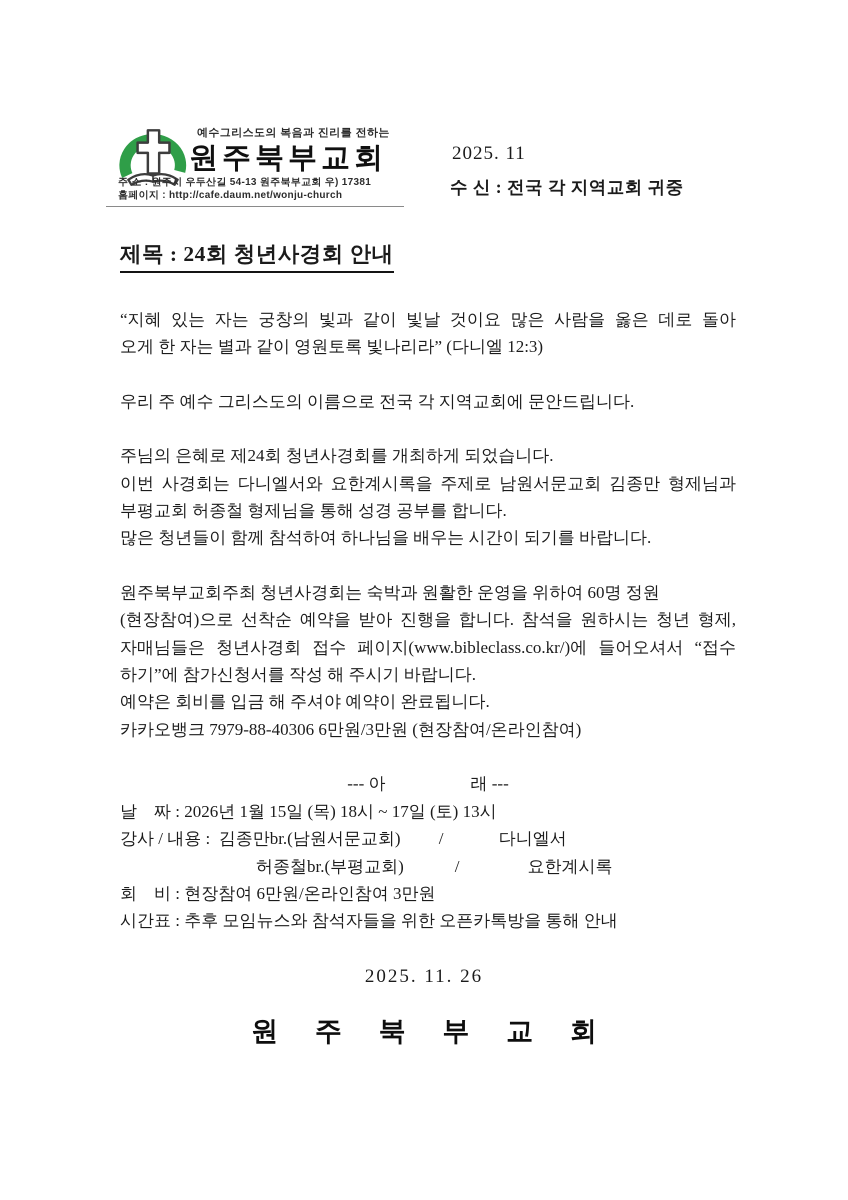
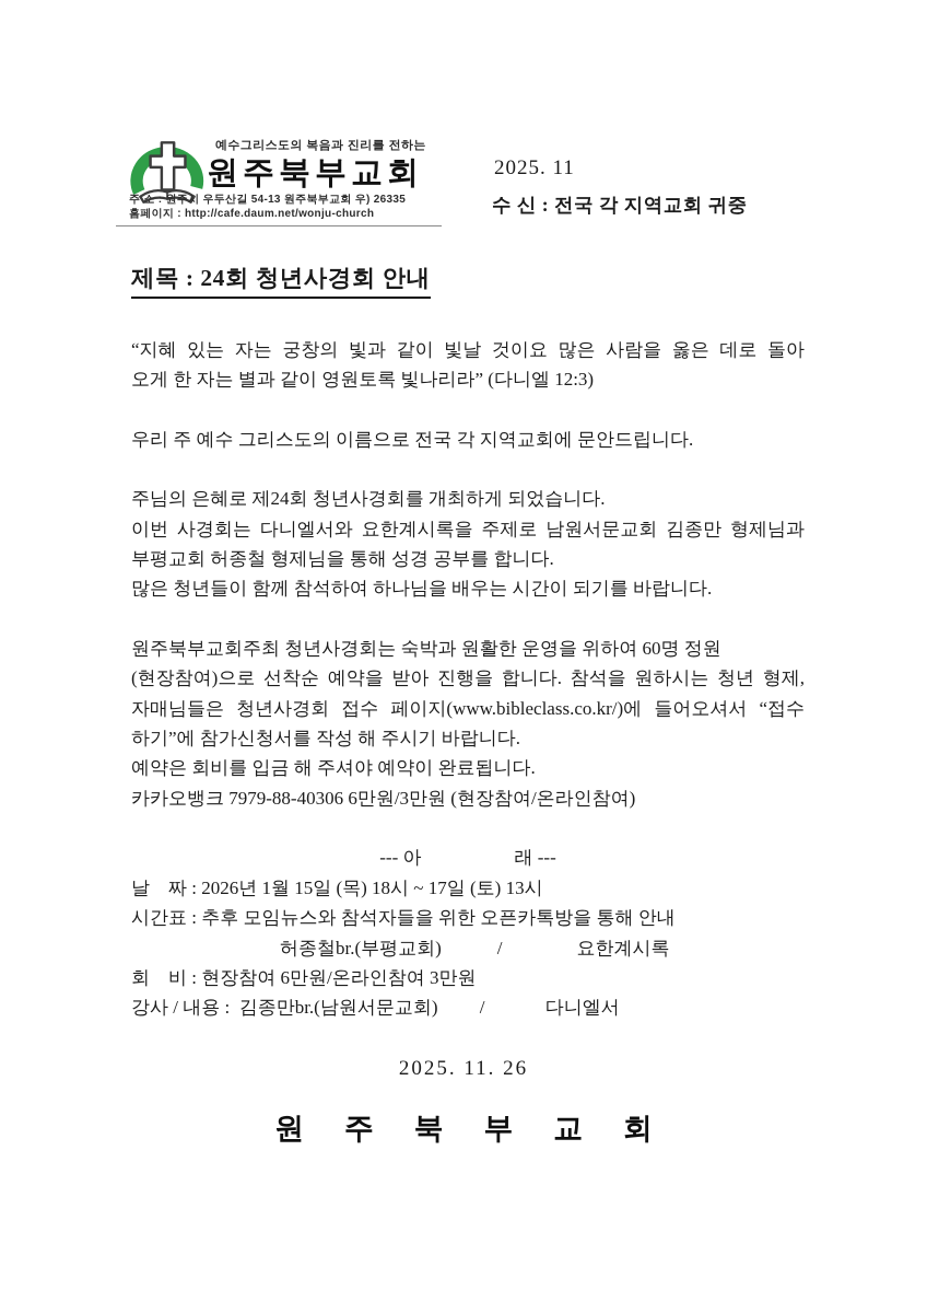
  예수그리스도의 복음과 진리를 전하는
  원주북부교회
- 주 소 : 원주시 우두산길 54-13 원주북부교회 우) 17381
+ 주 소 : 원주시 우두산길 54-13 원주북부교회 우) 26335
  홈페이지 : http://cafe.daum.net/wonju-church
  2025. 11
  수 신 : 전국 각 지역교회 귀중
  제목 : 24회 청년사경회 안내
  “지혜 있는 자는 궁창의 빛과 같이 빛날 것이요 많은 사람을 옳은 데로 돌아
  오게 한 자는 별과 같이 영원토록 빛나리라” (다니엘 12:3)
  우리 주 예수 그리스도의 이름으로 전국 각 지역교회에 문안드립니다.
  주님의 은혜로 제24회 청년사경회를 개최하게 되었습니다.
  이번 사경회는 다니엘서와 요한계시록을 주제로 남원서문교회 김종만 형제님과
  부평교회 허종철 형제님을 통해 성경 공부를 합니다.
  많은 청년들이 함께 참석하여 하나님을 배우는 시간이 되기를 바랍니다.
  원주북부교회주최 청년사경회는 숙박과 원활한 운영을 위하여 60명 정원
  (현장참여)으로 선착순 예약을 받아 진행을 합니다. 참석을 원하시는 청년 형제,
  자매님들은 청년사경회 접수 페이지(www.bibleclass.co.kr/)에 들어오셔서 “접수
  하기”에 참가신청서를 작성 해 주시기 바랍니다.
  예약은 회비를 입금 해 주셔야 예약이 완료됩니다.
  카카오뱅크 7979-88-40306 6만원/3만원 (현장참여/온라인참여)
  --- 아 래 ---
  날 짜 : 2026년 1월 15일 (목) 18시 ~ 17일 (토) 13시
- 강사 / 내용 : 김종만br.(남원서문교회) / 다니엘서
+ 시간표 : 추후 모임뉴스와 참석자들을 위한 오픈카톡방을 통해 안내
  허종철br.(부평교회) / 요한계시록
  회 비 : 현장참여 6만원/온라인참여 3만원
- 시간표 : 추후 모임뉴스와 참석자들을 위한 오픈카톡방을 통해 안내
+ 강사 / 내용 : 김종만br.(남원서문교회) / 다니엘서
  2025. 11. 26
  원 주 북 부 교 회
